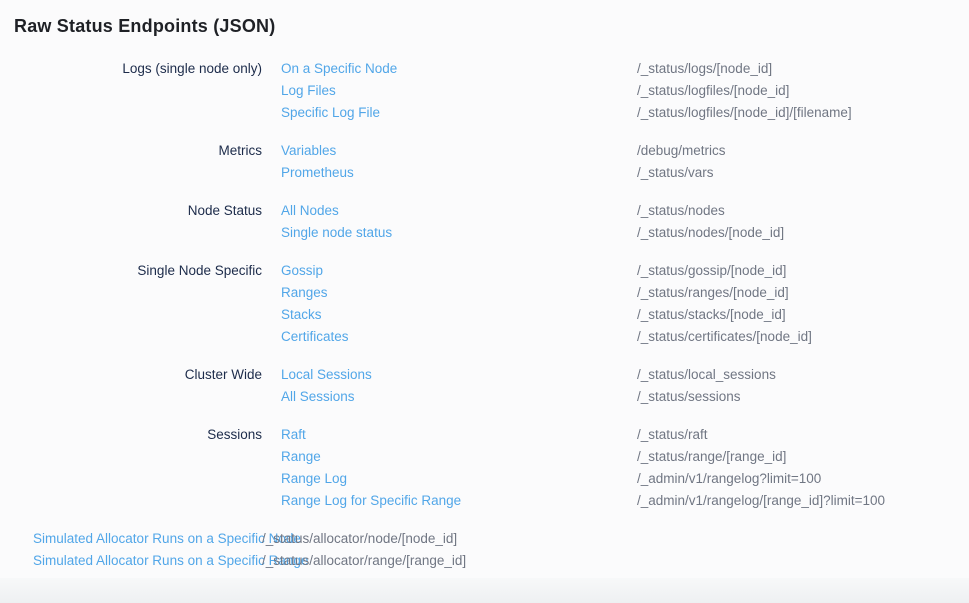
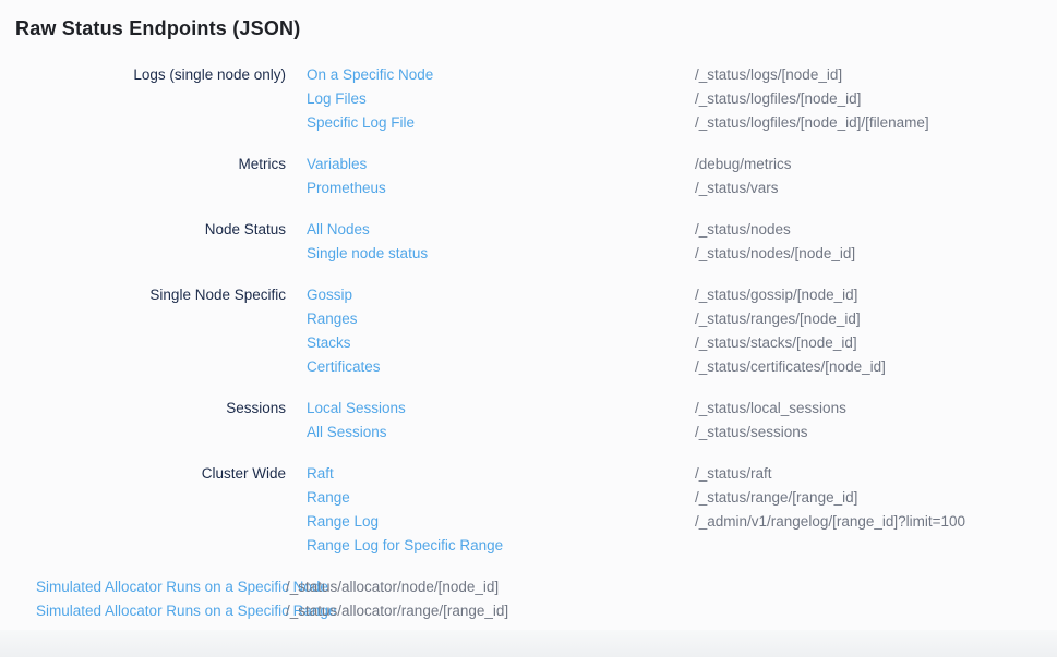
  Raw Status Endpoints (JSON)
  Logs (single node only)
  On a Specific Node
  Log Files
  Specific Log File
  /_status/logs/[node_id]
  /_status/logfiles/[node_id]
  /_status/logfiles/[node_id]/[filename]
  Metrics
  Variables
  Prometheus
  /debug/metrics
  /_status/vars
  Node Status
  All Nodes
  Single node status
  /_status/nodes
  /_status/nodes/[node_id]
  Single Node Specific
  Gossip
  Ranges
  Stacks
  Certificates
  /_status/gossip/[node_id]
  /_status/ranges/[node_id]
  /_status/stacks/[node_id]
  /_status/certificates/[node_id]
- Cluster Wide
+ Sessions
  Local Sessions
  All Sessions
  /_status/local_sessions
  /_status/sessions
- Sessions
+ Cluster Wide
  Raft
  Range
  Range Log
  Range Log for Specific Range
  /_status/raft
  /_status/range/[range_id]
- /_admin/v1/rangelog?limit=100
  /_admin/v1/rangelog/[range_id]?limit=100
  Simulated Allocator Runs on a Specific Node
  Simulated Allocator Runs on a Specific Range
  /_status/allocator/node/[node_id]
  /_status/allocator/range/[range_id]
